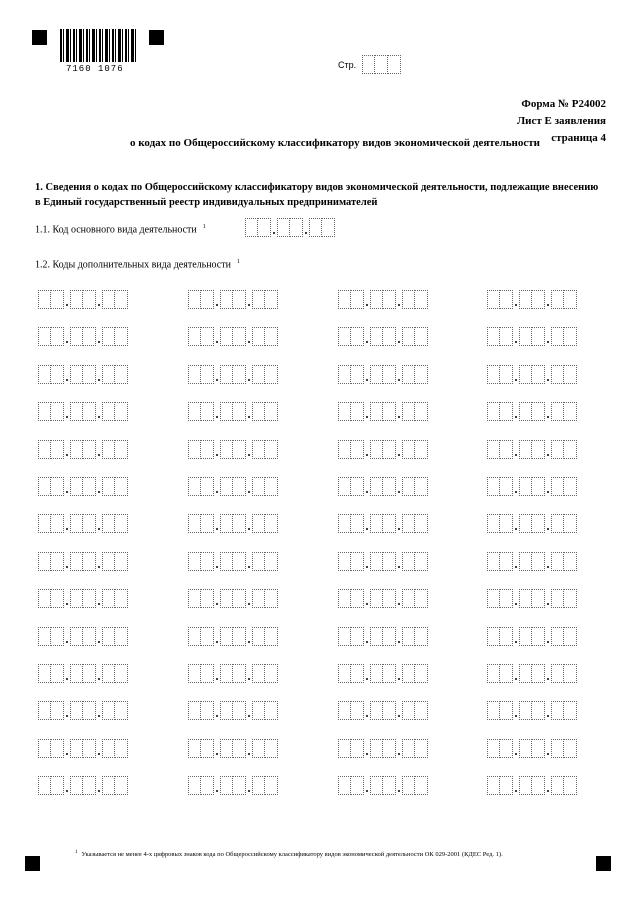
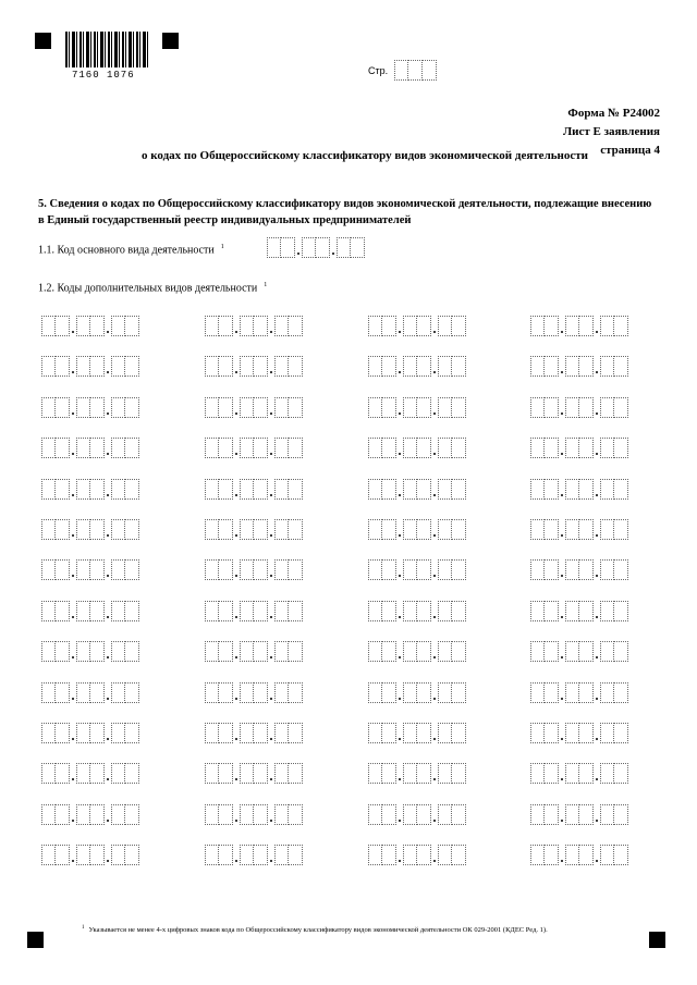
  7160 1076
  Стр.
  Форма № Р24002
  Лист Е заявления
  страница 4
  о кодах по Общероссийскому классификатору видов экономической деятельности
- 1. Сведения о кодах по Общероссийскому классификатору видов экономической деятельности, подлежащие внесению
+ 5. Сведения о кодах по Общероссийскому классификатору видов экономической деятельности, подлежащие внесению
  в Единый государственный реестр индивидуальных предпринимателей
  1.1. Код основного вида деятельности
- 1.2. Коды дополнительных вида деятельности
+ 1.2. Коды дополнительных видов деятельности
